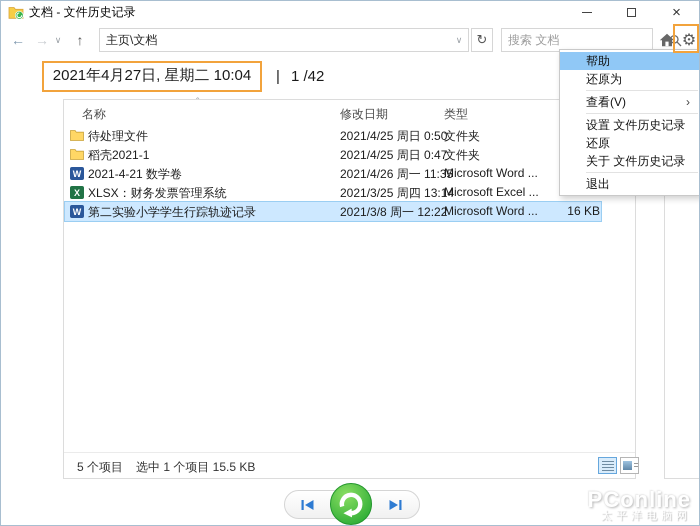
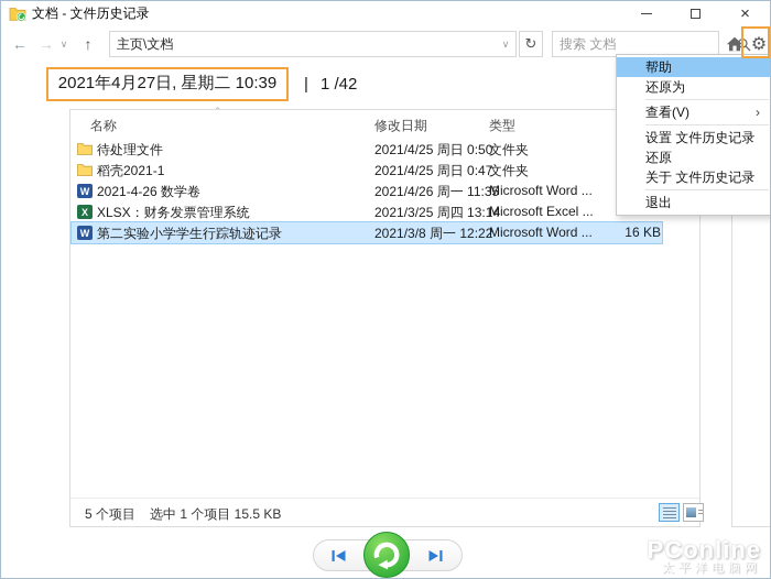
  文档 - 文件历史记录
  ×
  ←
  →
  ∨
  ↑
  主页\文档
  ∨
  ↻
  搜索 文档
  ⚙
- 2021年4月27日, 星期二 10:04
+ 2021年4月27日, 星期二 10:39
  |
  1 /42
  ˆ
  名称
  修改日期
  类型
  待处理文件
  2021/4/25 周日 0:50
  文件夹
  稻壳2021-1
  2021/4/25 周日 0:47
  文件夹
  W
- 2021-4-21 数学卷
+ 2021-4-26 数学卷
  2021/4/26 周一 11:35
  Microsoft Word ...
  X
  XLSX：财务发票管理系统
  2021/3/25 周四 13:14
  Microsoft Excel ...
  W
  第二实验小学学生行踪轨迹记录
  2021/3/8 周一 12:22
  Microsoft Word ...
  16 KB
  5 个项目
  选中 1 个项目 15.5 KB
  帮助
  还原为
  查看(V)
  ›
  设置 文件历史记录
  还原
  关于 文件历史记录
  退出
  PConline
  太平洋电脑网
